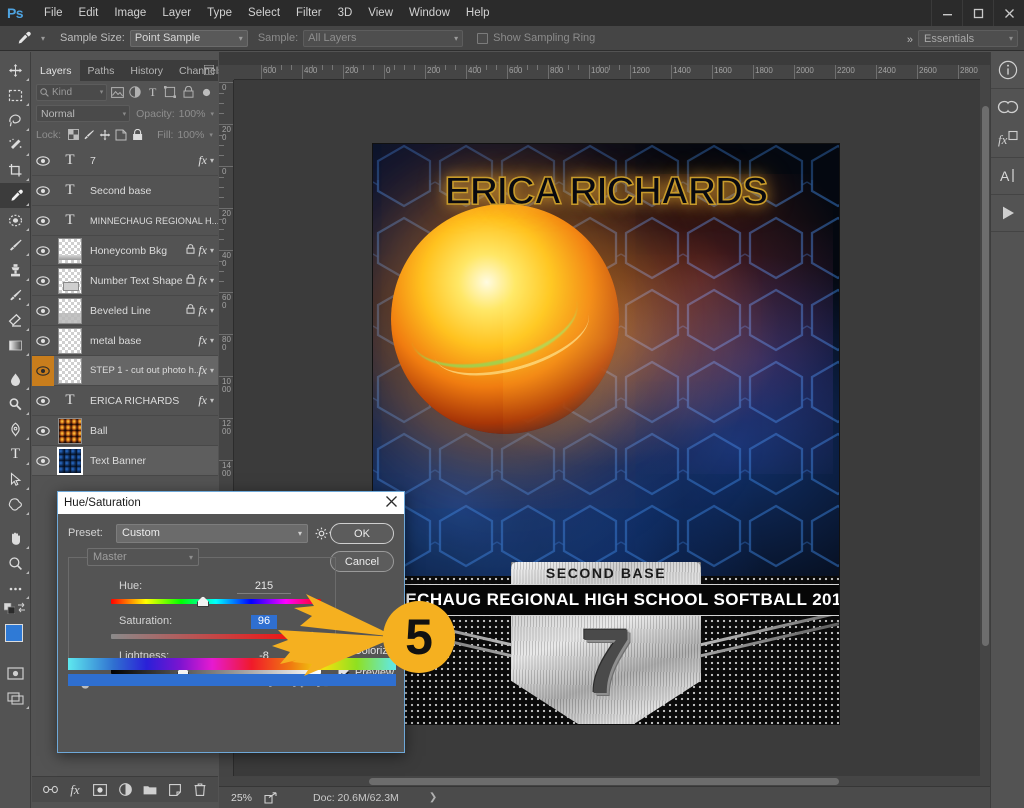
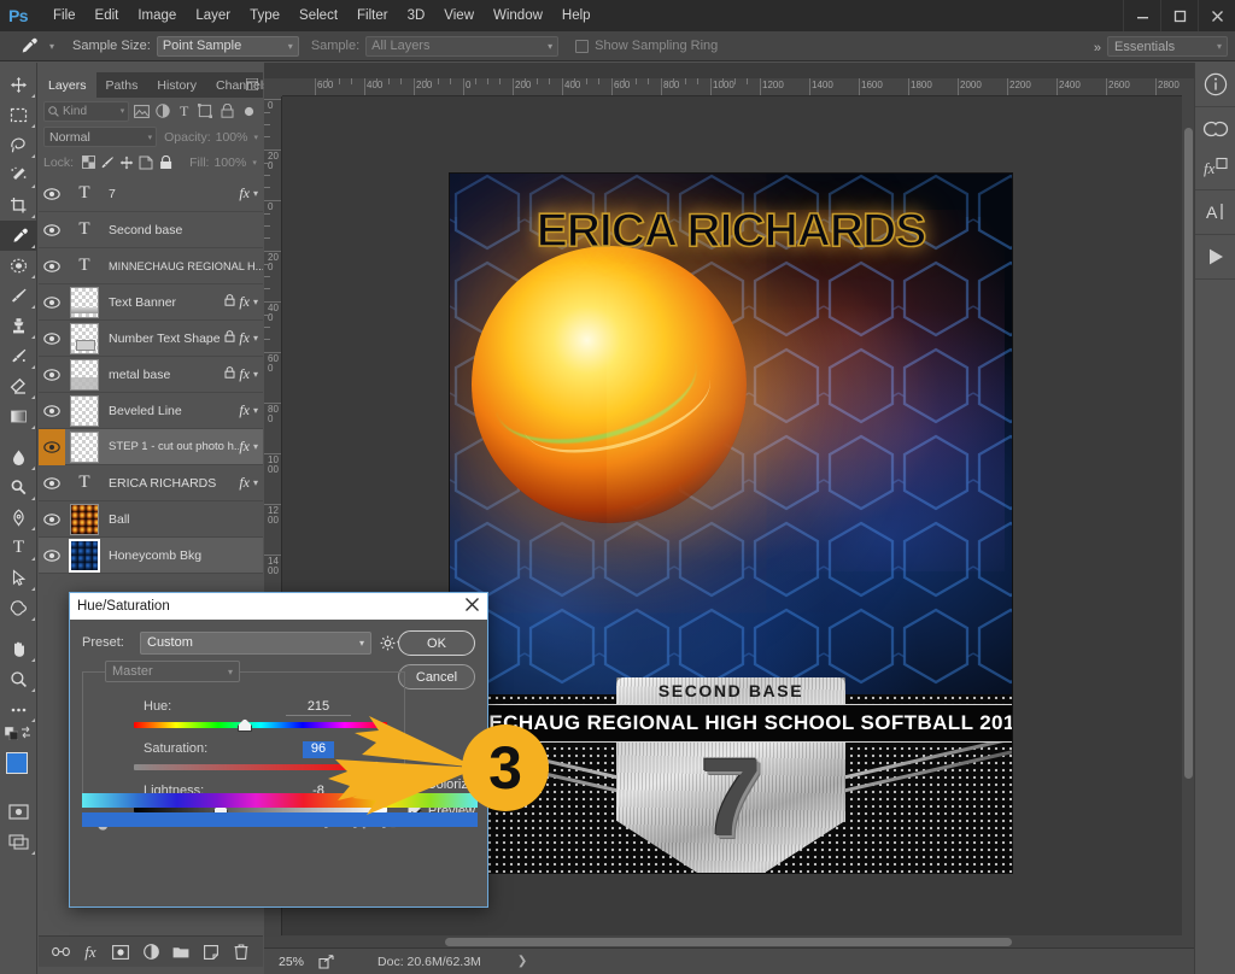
  Ps
  File
  Edit
  Image
  Layer
  Type
  Select
  Filter
  3D
  View
  Window
  Help
  ▾
  Sample Size:
  Point Sample
  ▾
  Sample:
  All Layers
  ▾
  Show Sampling Ring
  »
  Essentials
  ▾
  T
  Layers
  Paths
  History
  Channel
  Kind
  T
  Normal
  Opacity:
  100%
  Lock:
  Fill:
  100%
  T
  7
  fx
  ▾
  T
  Second base
  T
  MINNECHAUG REGIONAL H..
- Honeycomb Bkg
+ Text Banner
  fx
  ▾
  Number Text Shape
  fx
  ▾
- Beveled Line
+ metal base
  fx
  ▾
- metal base
+ Beveled Line
  fx
  ▾
  STEP 1 - cut out photo h..
  fx
  ▾
  T
  ERICA RICHARDS
  fx
  ▾
  Ball
- Text Banner
+ Honeycomb Bkg
  fx
  600
  400
  200
  0
  200
  400
  600
  800
  1000
  1200
  1400
  1600
  1800
  2000
  2200
  2400
  2600
  2800
  0
  200
  0
  200
  400
  600
  800
  1000
  1200
  1400
  ERICA RICHARDS
  SECOND BASE
  7
  ECHAUG REGIONAL HIGH SCHOOL SOFTBALL 201
  25%
  Doc: 20.6M/62.3M
  ❯
  fx
  A
  Hue/Saturation
  Preset:
  Custom
  ▾
  OK
  Cancel
  Master
  ▾
  Hue:
  215
  Saturation:
  96
  Lightness:
  -8
  Preview
- 5
+ 3
